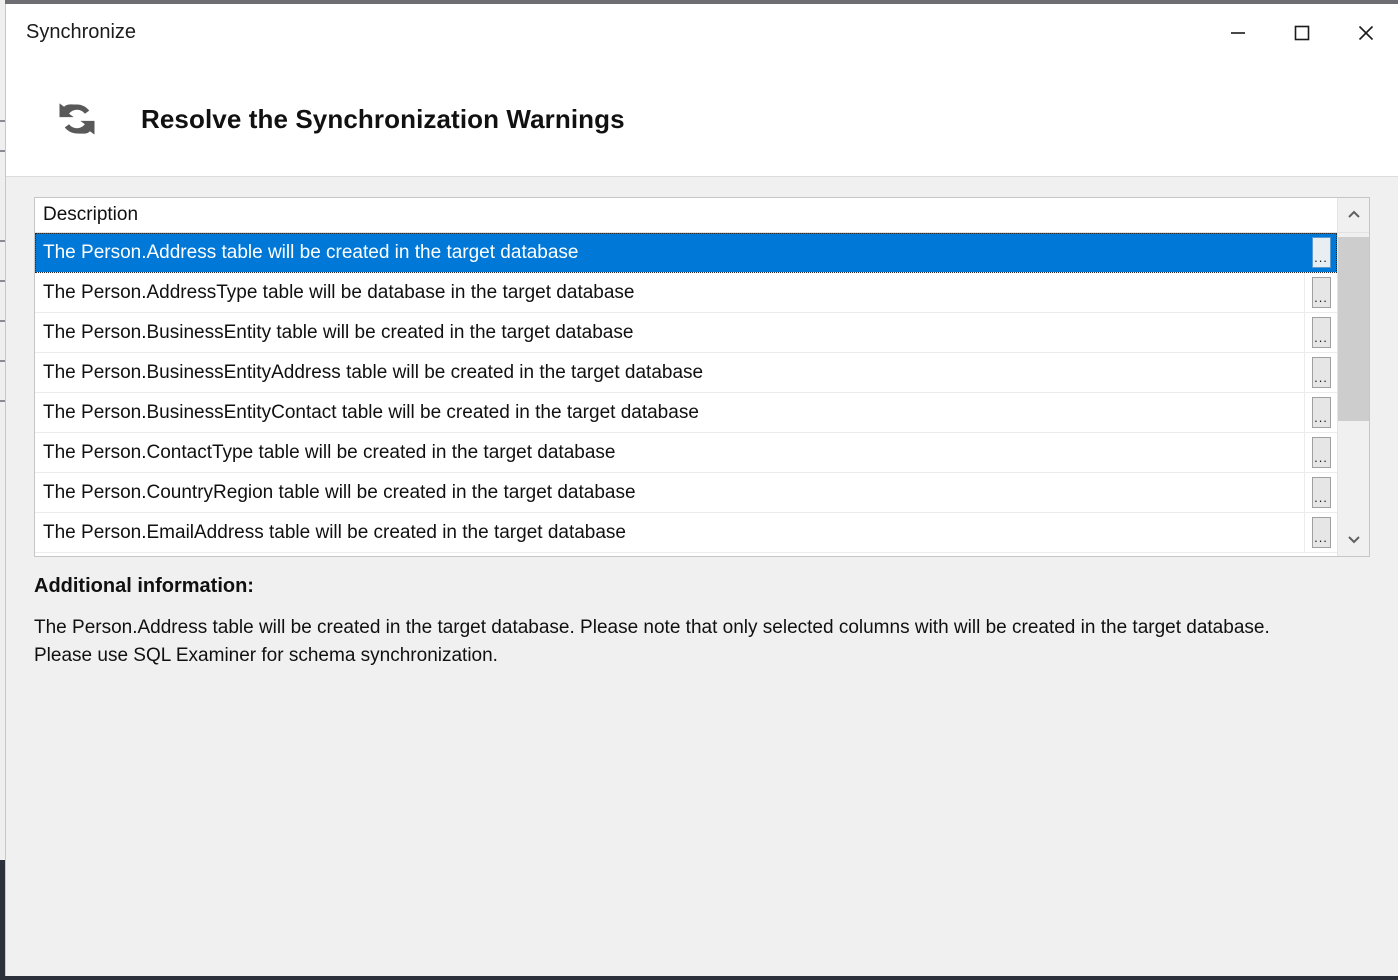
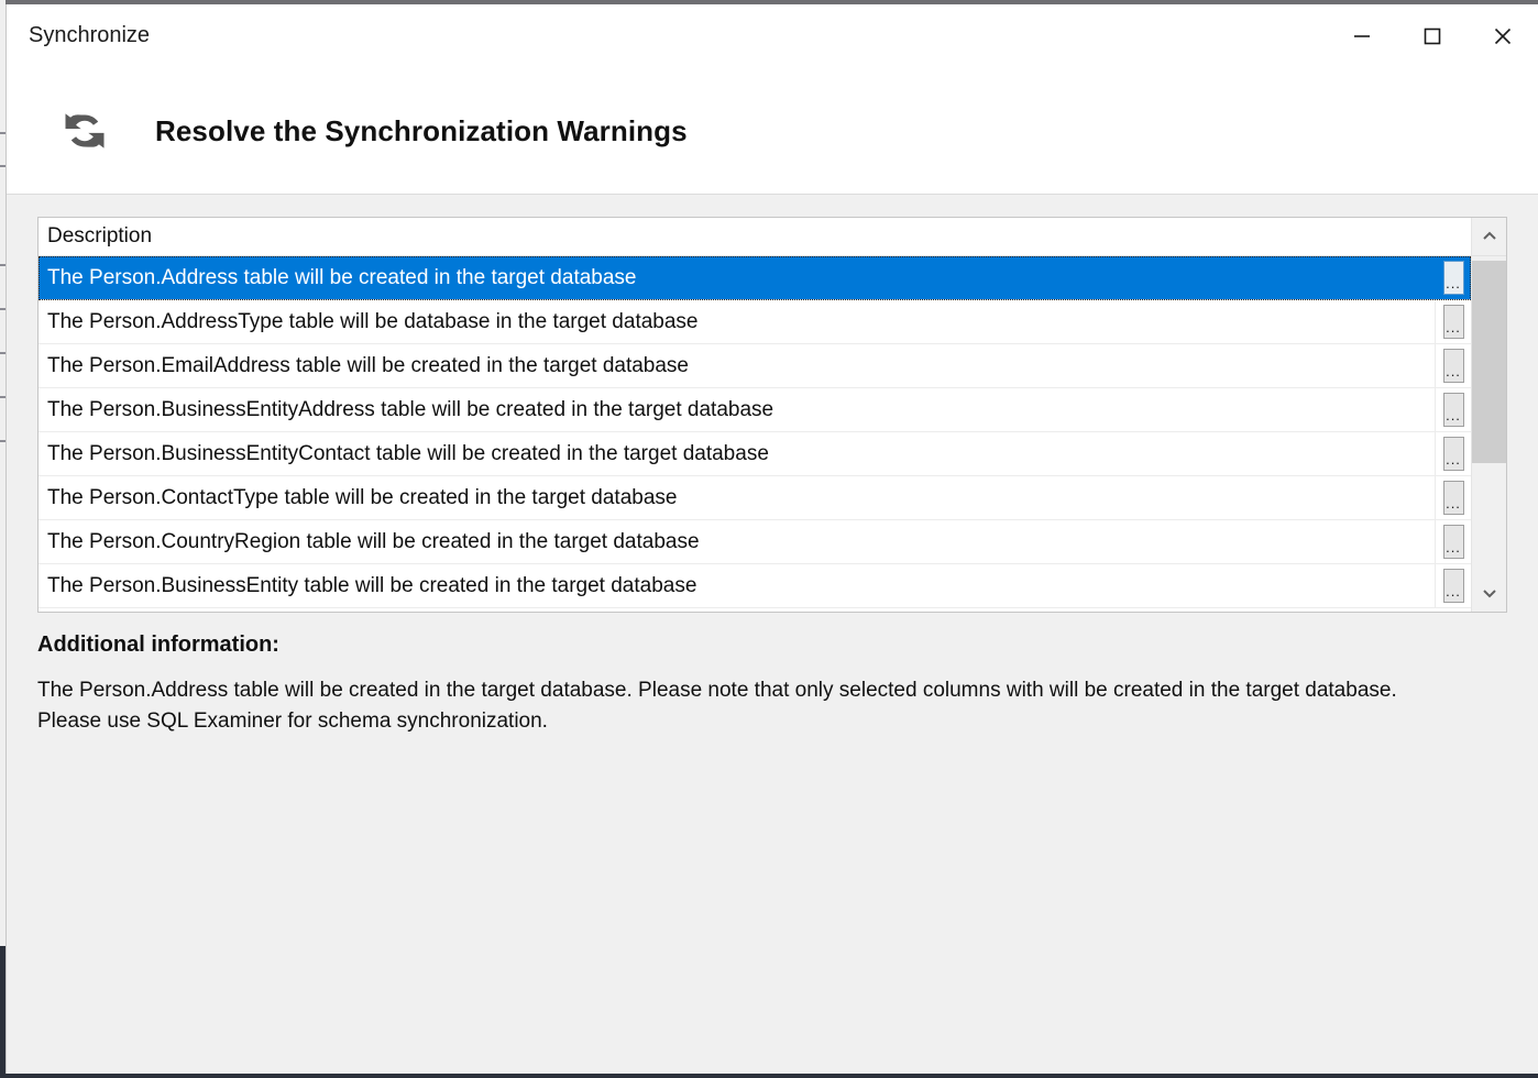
  Synchronize
  Resolve the Synchronization Warnings
  Description
  The Person.Address table will be created in the target database
  ...
  The Person.AddressType table will be database in the target database
  ...
- The Person.BusinessEntity table will be created in the target database
+ The Person.EmailAddress table will be created in the target database
  ...
  The Person.BusinessEntityAddress table will be created in the target database
  ...
  The Person.BusinessEntityContact table will be created in the target database
  ...
  The Person.ContactType table will be created in the target database
  ...
  The Person.CountryRegion table will be created in the target database
  ...
- The Person.EmailAddress table will be created in the target database
+ The Person.BusinessEntity table will be created in the target database
  ...
  Additional information:
  The Person.Address table will be created in the target database. Please note that only selected columns with will be created in the target database. Please use SQL Examiner for schema synchronization.
